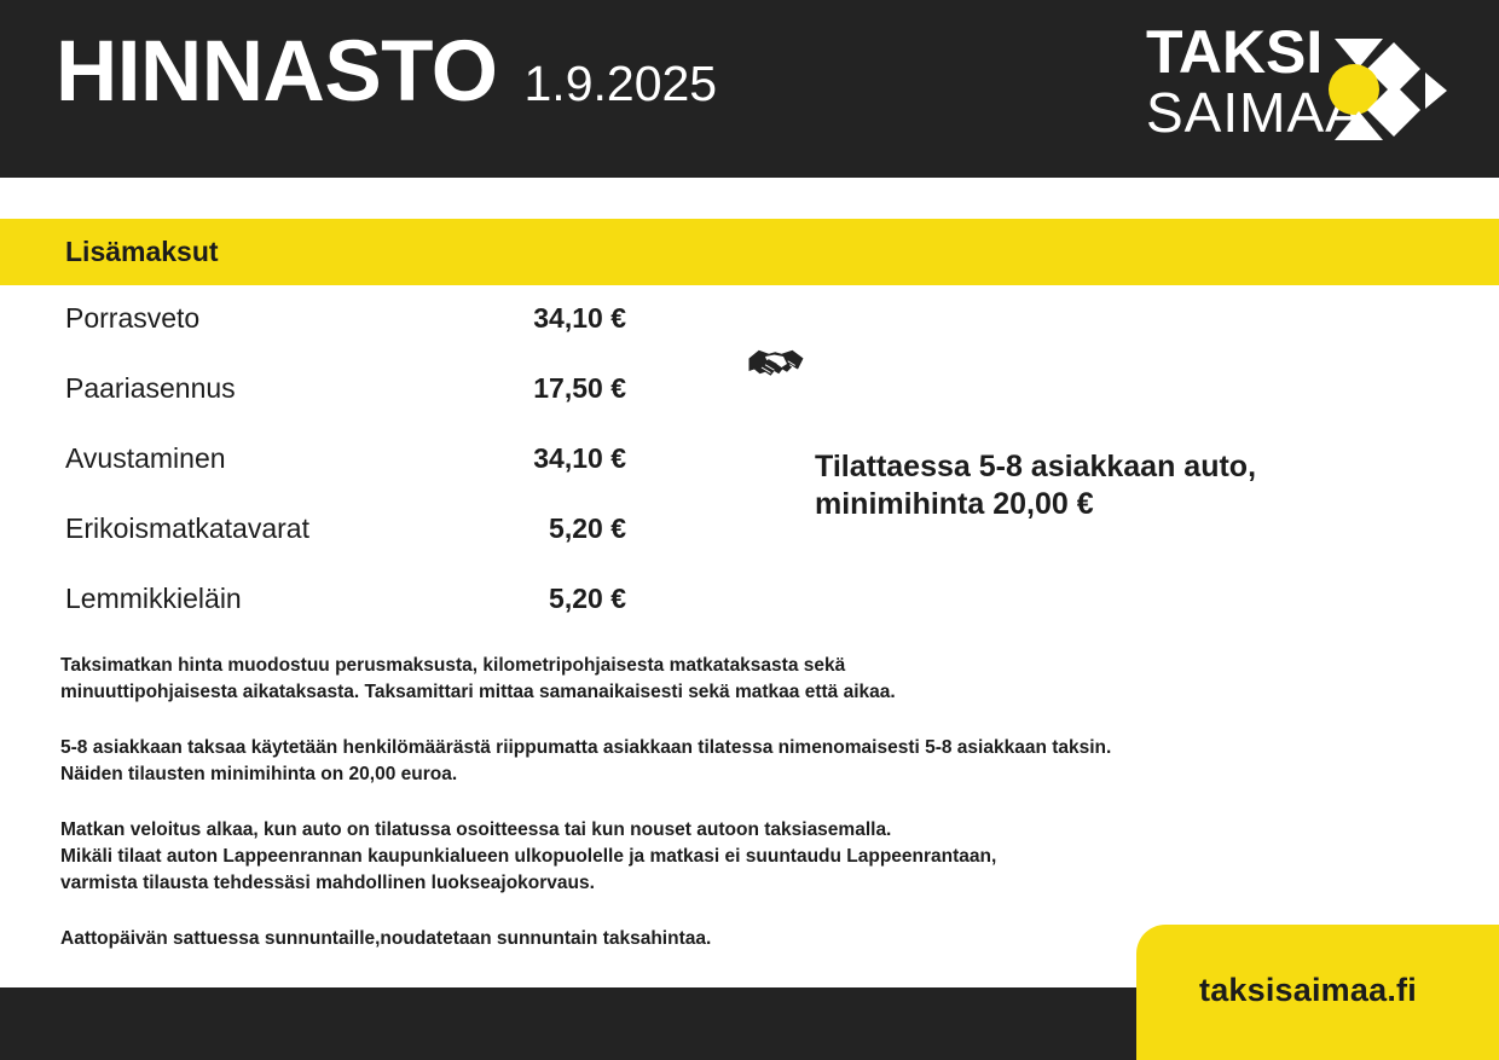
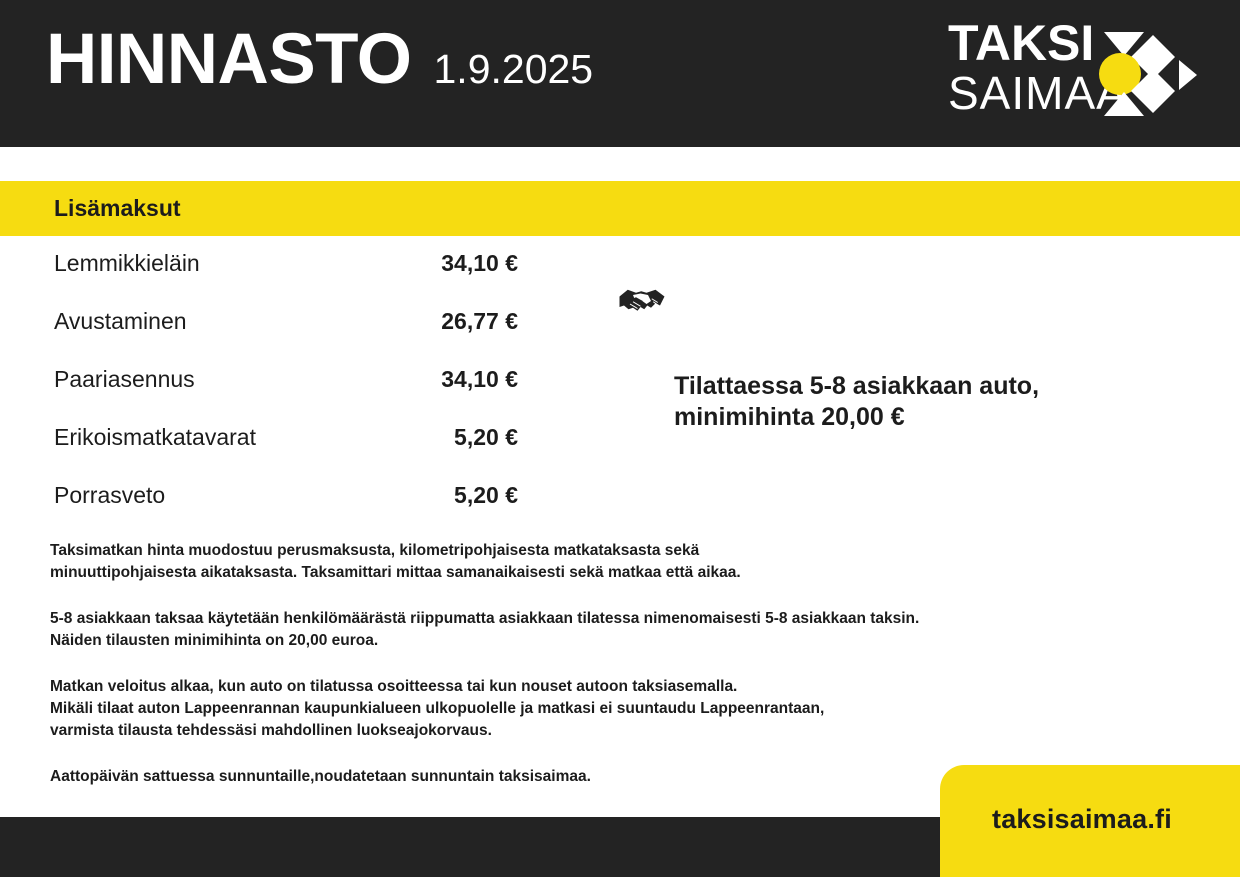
  HINNASTO
  1.9.2025
  TAKSI
  SAIMA
  Lisämaksut
- Porrasveto
+ Lemmikkieläin
  34,10 €
- Paariasennus
+ Avustaminen
- 17,50 €
+ 26,77 €
- Avustaminen
+ Paariasennus
  34,10 €
  Erikoismatkatavarat
  5,20 €
- Lemmikkieläin
+ Porrasveto
  5,20 €
  Tilattaessa 5-8 asiakkaan auto,
  minimihinta 20,00 €
  Taksimatkan hinta muodostuu perusmaksusta, kilometripohjaisesta matkataksasta sekä
  minuuttipohjaisesta aikataksasta. Taksamittari mittaa samanaikaisesti sekä matkaa että aikaa.
  5-8 asiakkaan taksaa käytetään henkilömäärästä riippumatta asiakkaan tilatessa nimenomaisesti 5-8 asiakkaan taksin.
  Näiden tilausten minimihinta on 20,00 euroa.
  Matkan veloitus alkaa, kun auto on tilatussa osoitteessa tai kun nouset autoon taksiasemalla.
  Mikäli tilaat auton Lappeenrannan kaupunkialueen ulkopuolelle ja matkasi ei suuntaudu Lappeenrantaan,
  varmista tilausta tehdessäsi mahdollinen luokseajokorvaus.
- Aattopäivän sattuessa sunnuntaille,noudatetaan sunnuntain taksahintaa.
+ Aattopäivän sattuessa sunnuntaille,noudatetaan sunnuntain taksisaimaa.
  taksisaimaa.fi
